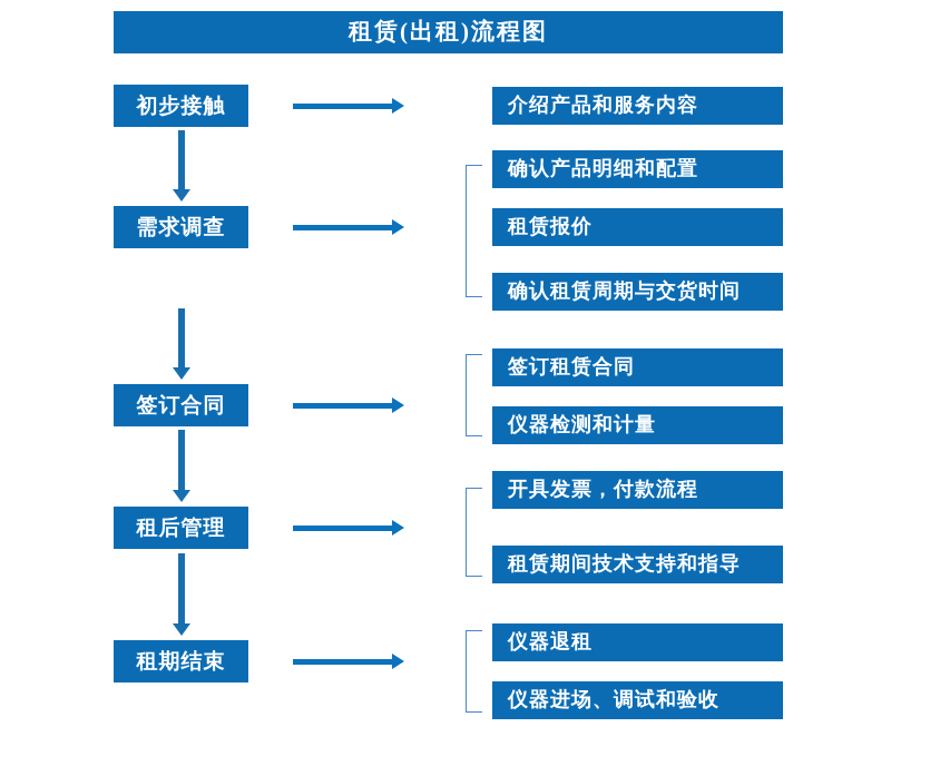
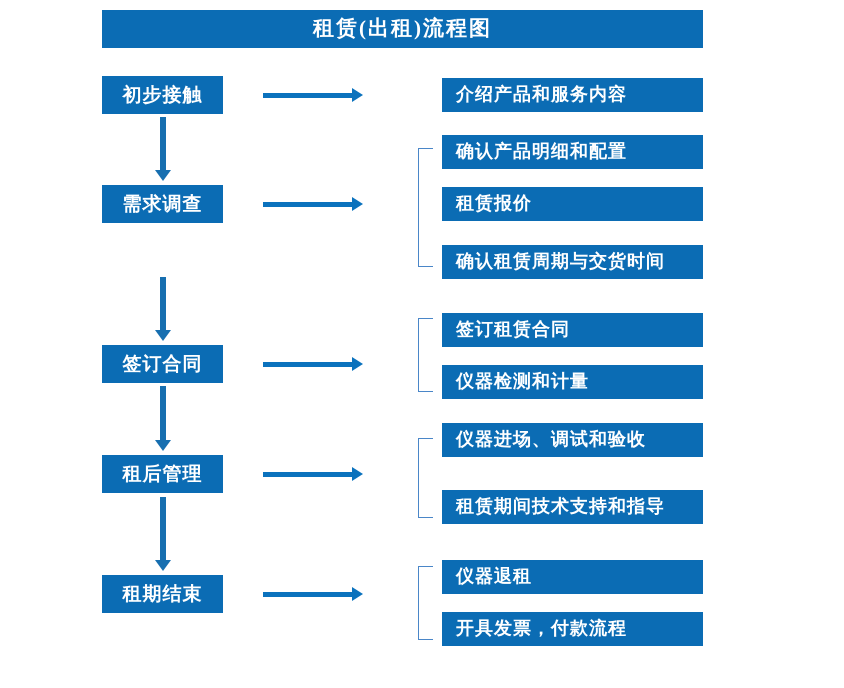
  租赁(出租)流程图
  初步接触
  需求调查
  签订合同
  租后管理
  租期结束
  介绍产品和服务内容
  确认产品明细和配置
  租赁报价
  确认租赁周期与交货时间
  签订租赁合同
  仪器检测和计量
- 开具发票，付款流程
+ 仪器进场、调试和验收
  租赁期间技术支持和指导
  仪器退租
- 仪器进场、调试和验收
+ 开具发票，付款流程
